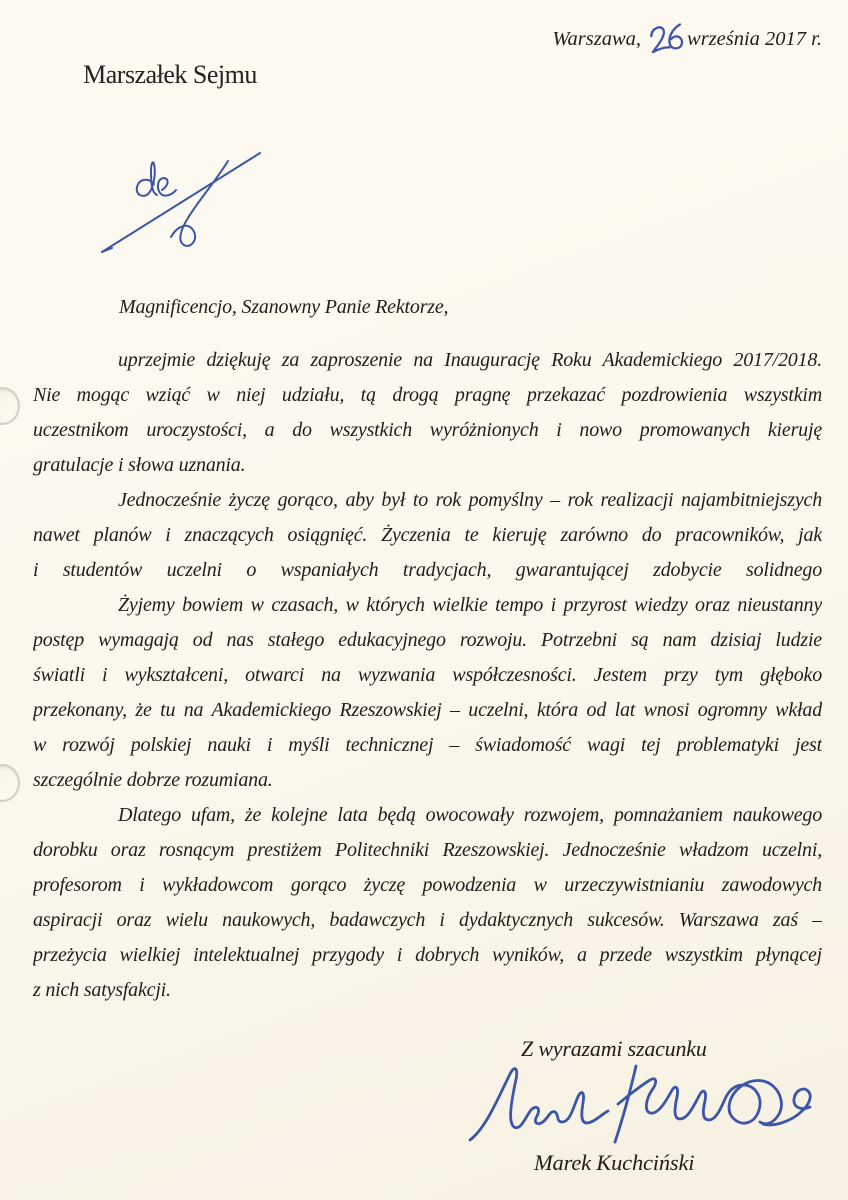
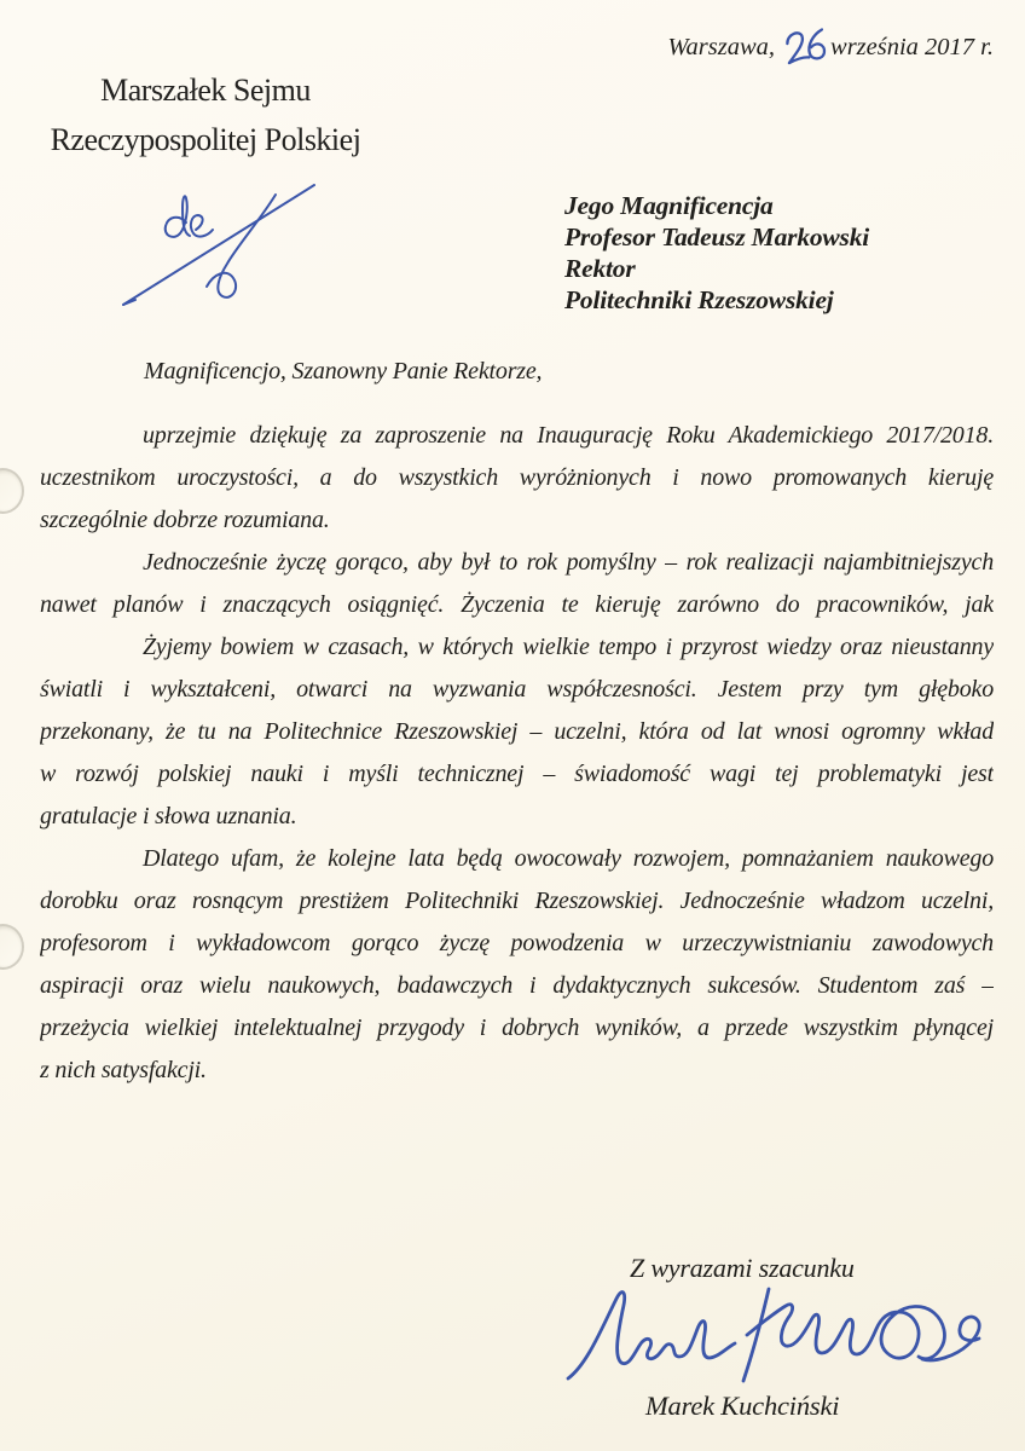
  Warszawa,
  września 2017 r.
  Marszałek Sejmu
+ Rzeczypospolitej Polskiej
+ Jego Magnificencja
+ Profesor Tadeusz Markowski
+ Rektor
+ Politechniki Rzeszowskiej
  Magnificencjo, Szanowny Panie Rektorze,
  uprzejmie dziękuję za zaproszenie na Inaugurację Roku Akademickiego 2017/2018.
- Nie mogąc wziąć w niej udziału, tą drogą pragnę przekazać pozdrowienia wszystkim
  uczestnikom uroczystości, a do wszystkich wyróżnionych i nowo promowanych kieruję
- gratulacje i słowa uznania.
+ szczególnie dobrze rozumiana.
  Jednocześnie życzę gorąco, aby był to rok pomyślny – rok realizacji najambitniejszych
  nawet planów i znaczących osiągnięć. Życzenia te kieruję zarówno do pracowników, jak
- i studentów uczelni o wspaniałych tradycjach, gwarantującej zdobycie solidnego
  Żyjemy bowiem w czasach, w których wielkie tempo i przyrost wiedzy oraz nieustanny
- postęp wymagają od nas stałego edukacyjnego rozwoju. Potrzebni są nam dzisiaj ludzie
  światli i wykształceni, otwarci na wyzwania współczesności. Jestem przy tym głęboko
- przekonany, że tu na Akademickiego Rzeszowskiej – uczelni, która od lat wnosi ogromny wkład
+ przekonany, że tu na Politechnice Rzeszowskiej – uczelni, która od lat wnosi ogromny wkład
  w rozwój polskiej nauki i myśli technicznej – świadomość wagi tej problematyki jest
- szczególnie dobrze rozumiana.
+ gratulacje i słowa uznania.
  Dlatego ufam, że kolejne lata będą owocowały rozwojem, pomnażaniem naukowego
  dorobku oraz rosnącym prestiżem Politechniki Rzeszowskiej. Jednocześnie władzom uczelni,
  profesorom i wykładowcom gorąco życzę powodzenia w urzeczywistnianiu zawodowych
- aspiracji oraz wielu naukowych, badawczych i dydaktycznych sukcesów. Warszawa zaś –
+ aspiracji oraz wielu naukowych, badawczych i dydaktycznych sukcesów. Studentom zaś –
  przeżycia wielkiej intelektualnej przygody i dobrych wyników, a przede wszystkim płynącej
  z nich satysfakcji.
  Z wyrazami szacunku
  Marek Kuchciński
